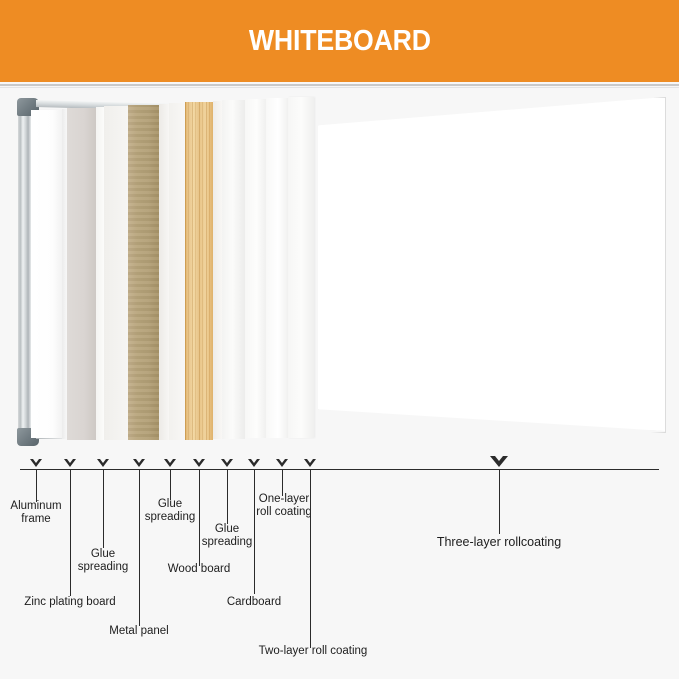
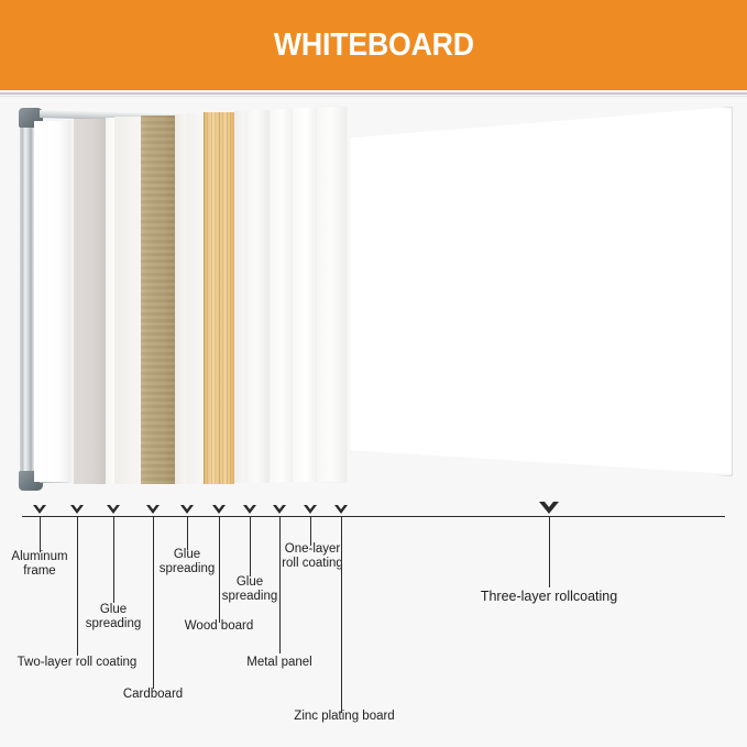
  WHITEBOARD
  Aluminum
  frame
- Zinc plating board
+ Two-layer roll coating
  Glue
  spreading
- Metal panel
+ Cardboard
  Glue
  spreading
  Wood board
  Glue
  spreading
- Cardboard
+ Metal panel
  One-layer
  roll coating
- Two-layer roll coating
+ Zinc plating board
  Three-layer rollcoating
